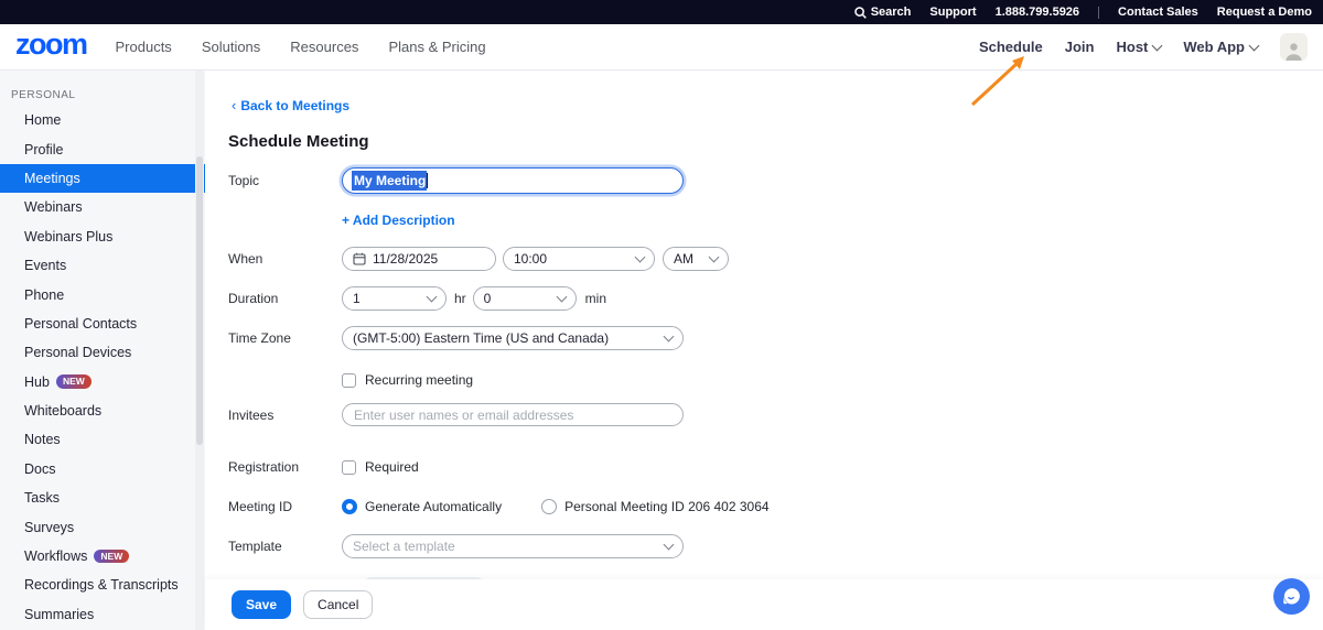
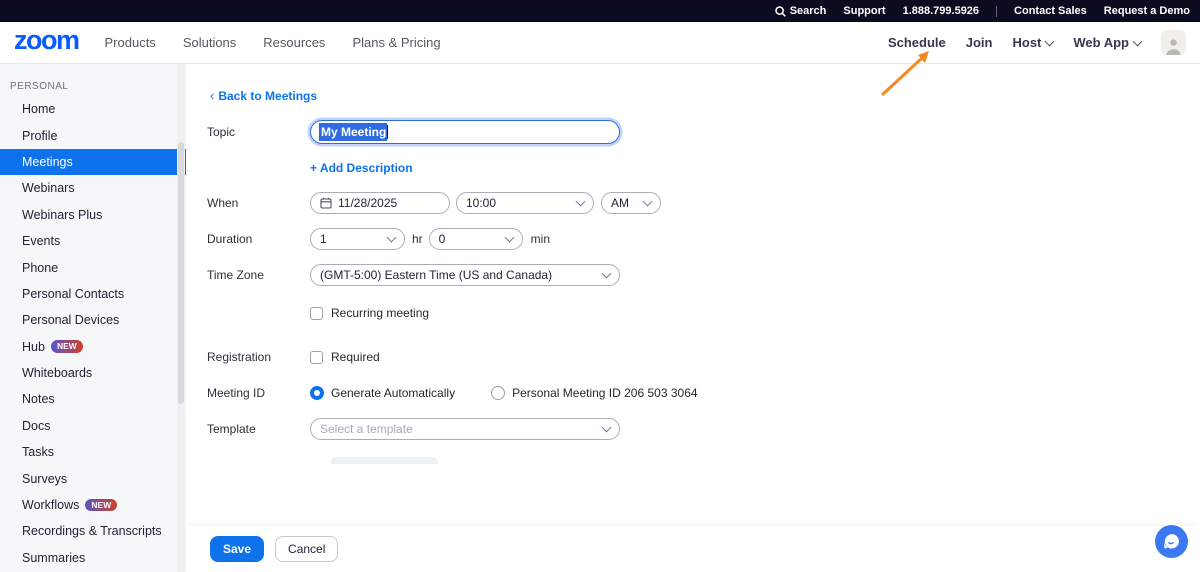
  Search
  Support
  1.888.799.5926
  Contact Sales
  Request a Demo
  zoom
  Products
  Solutions
  Resources
  Plans & Pricing
  Schedule
  Join
  Host
  Web App
  PERSONAL
  Home
  Profile
  Meetings
  Webinars
  Webinars Plus
  Events
  Phone
  Personal Contacts
  Personal Devices
  Hub
  NEW
  Whiteboards
  Notes
  Docs
  Tasks
  Surveys
  Workflows
  NEW
  Recordings & Transcripts
  Summaries
  ‹
  Back to Meetings
- Schedule Meeting
  Topic
  My Meeting
  + Add Description
  When
  11/28/2025
  10:00
  AM
  Duration
  1
  hr
  0
  min
  Time Zone
  (GMT-5:00) Eastern Time (US and Canada)
  Recurring meeting
- Invitees
- Enter user names or email addresses
  Registration
  Required
  Meeting ID
  Generate Automatically
- Personal Meeting ID 206 402 3064
+ Personal Meeting ID 206 503 3064
  Template
  Select a template
  Save
  Cancel
